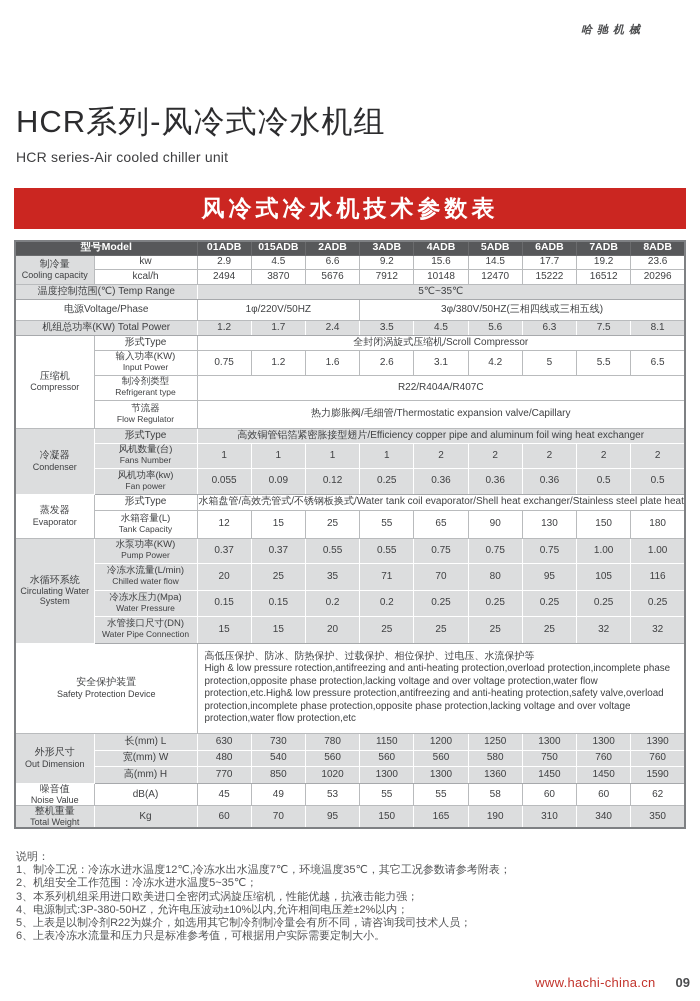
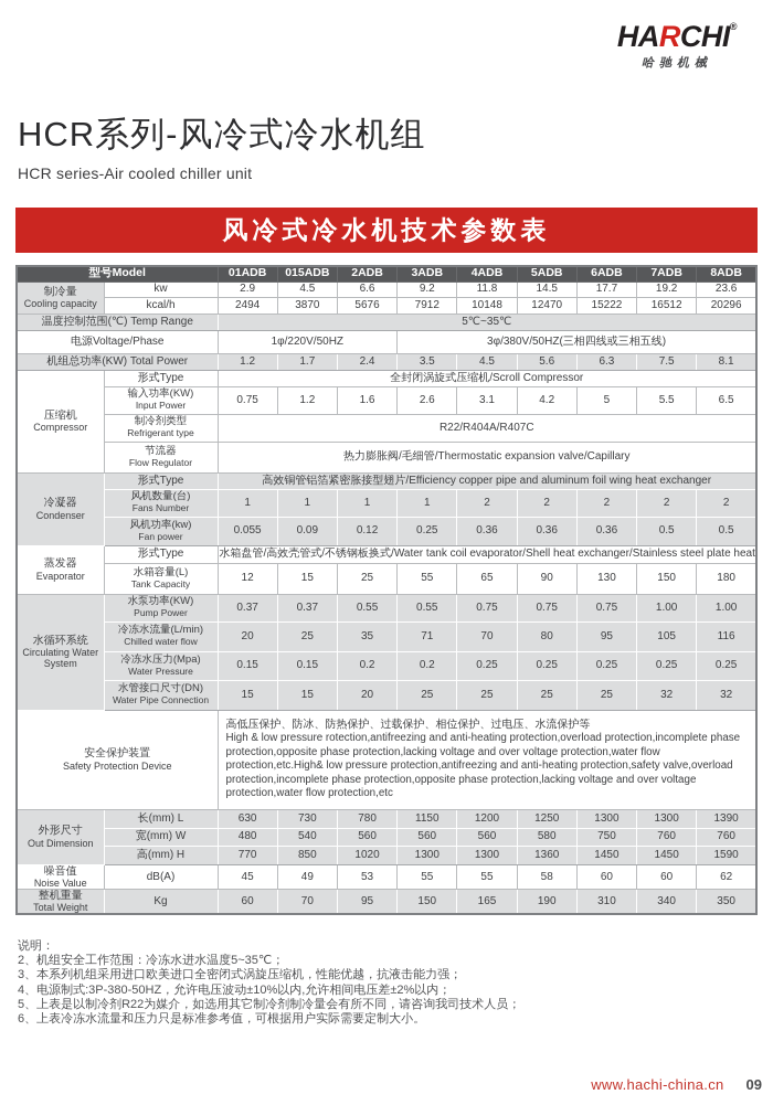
+ HARCHI®
  哈驰机械
  HCR系列-风冷式冷水机组
  HCR series-Air cooled chiller unit
  风冷式冷水机技术参数表
  型号Model	01ADB	015ADB	2ADB	3ADB	4ADB	5ADB	6ADB	7ADB	8ADB
- 制冷量 Cooling capacity	kw	2.9	4.5	6.6	9.2	15.6	14.5	17.7	19.2	23.6
+ 制冷量 Cooling capacity	kw	2.9	4.5	6.6	9.2	11.8	14.5	17.7	19.2	23.6
  kcal/h	2494	3870	5676	7912	10148	12470	15222	16512	20296
  温度控制范围(℃) Temp Range	5℃~35℃
  电源Voltage/Phase	1φ/220V/50HZ	3φ/380V/50HZ(三相四线或三相五线)
  机组总功率(KW) Total Power	1.2	1.7	2.4	3.5	4.5	5.6	6.3	7.5	8.1
  压缩机 Compressor	形式Type	全封闭涡旋式压缩机/Scroll Compressor
  输入功率(KW) Input Power	0.75	1.2	1.6	2.6	3.1	4.2	5	5.5	6.5
  制冷剂类型 Refrigerant type	R22/R404A/R407C
  节流器 Flow Regulator	热力膨胀阀/毛细管/Thermostatic expansion valve/Capillary
  冷凝器 Condenser	形式Type	高效铜管铝箔紧密胀接型翅片/Efficiency copper pipe and aluminum foil wing heat exchanger
  风机数量(台) Fans Number	1	1	1	1	2	2	2	2	2
  风机功率(kw) Fan power	0.055	0.09	0.12	0.25	0.36	0.36	0.36	0.5	0.5
  蒸发器 Evaporator	形式Type	水箱盘管/高效壳管式/不锈钢板换式/Water tank coil evaporator/Shell heat exchanger/Stainless steel plate heat
  水箱容量(L) Tank Capacity	12	15	25	55	65	90	130	150	180
  水循环系统 Circulating Water System	水泵功率(KW) Pump Power	0.37	0.37	0.55	0.55	0.75	0.75	0.75	1.00	1.00
  冷冻水流量(L/min) Chilled water flow	20	25	35	71	70	80	95	105	116
  冷冻水压力(Mpa) Water Pressure	0.15	0.15	0.2	0.2	0.25	0.25	0.25	0.25	0.25
  水管接口尺寸(DN) Water Pipe Connection	15	15	20	25	25	25	25	32	32
  安全保护装置 Safety Protection Device	高低压保护、防冰、防热保护、过载保护、相位保护、过电压、水流保护等 High & low pressure rotection,antifreezing and anti-heating protection,overload protection,incomplete phase protection,opposite phase protection,lacking voltage and over voltage protection,water flow protection,etc.High& low pressure protection,antifreezing and anti-heating protection,safety valve,overload protection,incomplete phase protection,opposite phase protection,lacking voltage and over voltage protection,water flow protection,etc
  外形尺寸 Out Dimension	长(mm) L	630	730	780	1150	1200	1250	1300	1300	1390
  宽(mm) W	480	540	560	560	560	580	750	760	760
  高(mm) H	770	850	1020	1300	1300	1360	1450	1450	1590
  噪音值 Noise Value	dB(A)	45	49	53	55	55	58	60	60	62
  整机重量 Total Weight	Kg	60	70	95	150	165	190	310	340	350
  说明：
- 1、制冷工况：冷冻水进水温度12℃,冷冻水出水温度7℃，环境温度35℃，其它工况参数请参考附表；
  2、机组安全工作范围：冷冻水进水温度5~35℃；
  3、本系列机组采用进口欧美进口全密闭式涡旋压缩机，性能优越，抗液击能力强；
  4、电源制式:3P-380-50HZ，允许电压波动±10%以内,允许相间电压差±2%以内；
  5、上表是以制冷剂R22为媒介，如选用其它制冷剂制冷量会有所不同，请咨询我司技术人员；
  6、上表冷冻水流量和压力只是标准参考值，可根据用户实际需要定制大小。
  www.hachi-china.cn
  09
